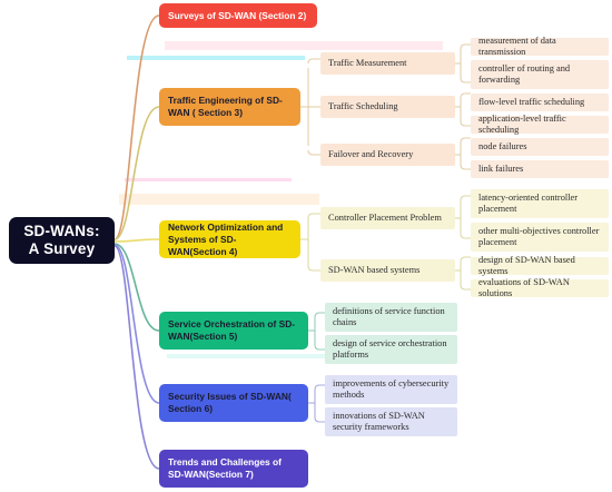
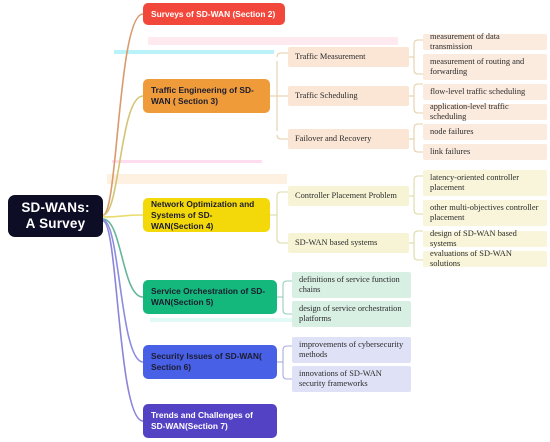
  SD-WANs:
  A Survey
  Surveys of SD-WAN (Section 2)
  Traffic Engineering of SD-WAN ( Section 3)
  Traffic Measurement
  Traffic Scheduling
  Failover and Recovery
  measurement of data transmission
- controller of routing and forwarding
+ measurement of routing and forwarding
  flow-level traffic scheduling
  application-level traffic scheduling
  node failures
  link failures
  Network Optimization and Systems of SD-WAN(Section 4)
  Controller Placement Problem
  SD-WAN based systems
  latency-oriented controller placement
  other multi-objectives controller placement
  design of SD-WAN based systems
  evaluations of SD-WAN solutions
  Service Orchestration of SD-WAN(Section 5)
  definitions of service function chains
  design of service orchestration platforms
  Security Issues of SD-WAN( Section 6)
  improvements of cybersecurity methods
  innovations of SD-WAN security frameworks
  Trends and Challenges of SD-WAN(Section 7)
